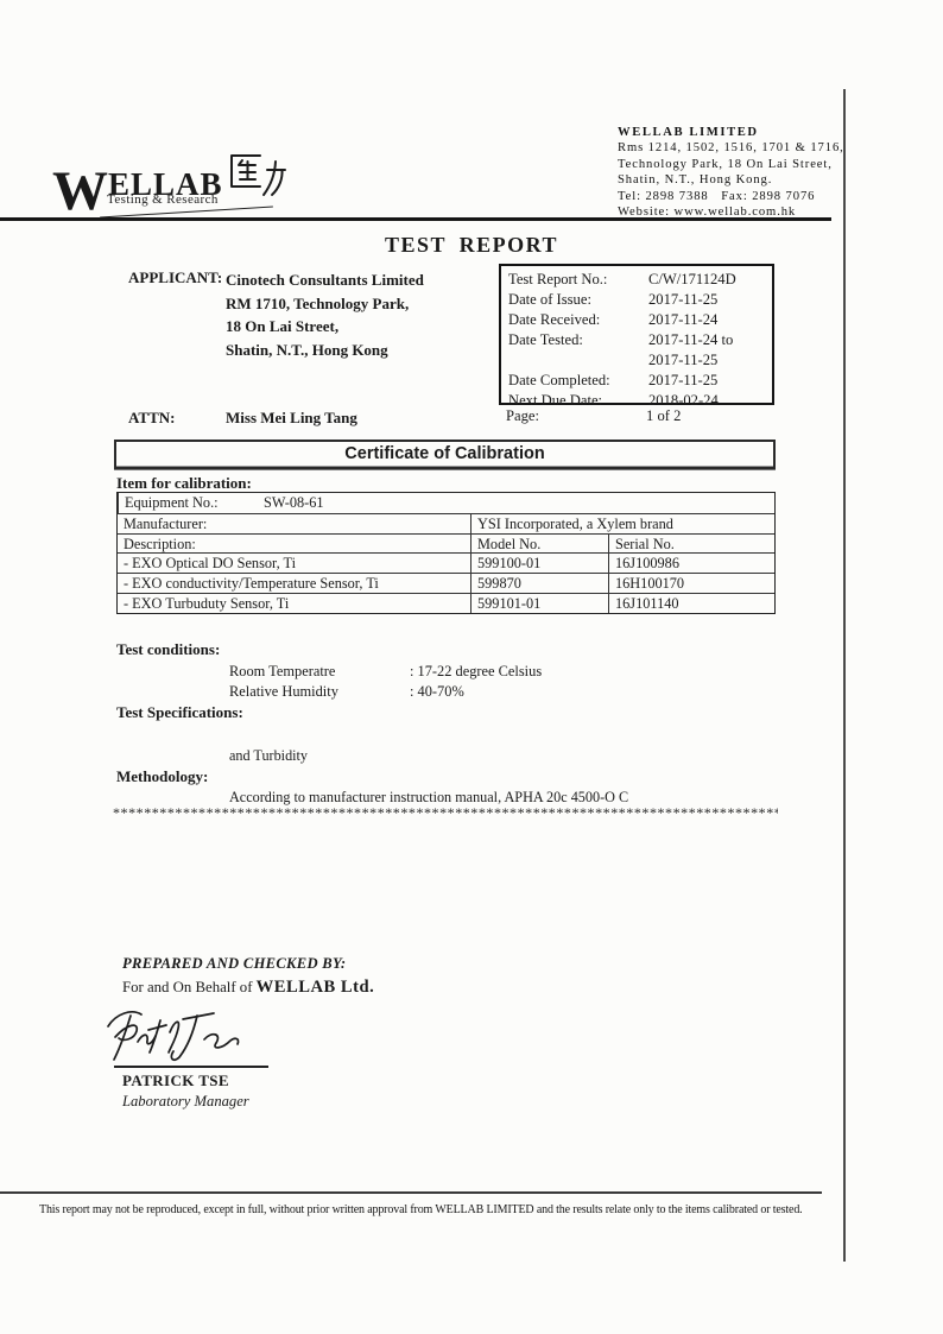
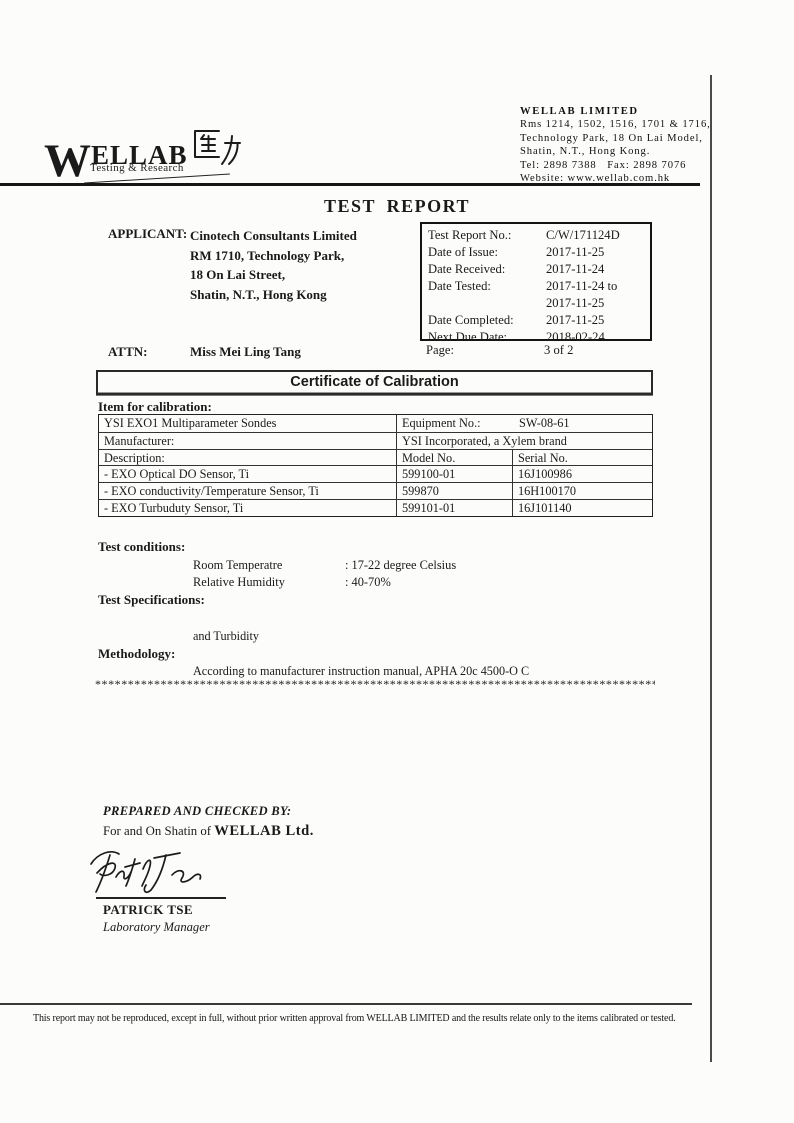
  WELLAB
  Testing & Research
  WELLAB LIMITED
  Rms 1214, 1502, 1516, 1701 & 1716,
- Technology Park, 18 On Lai Street,
+ Technology Park, 18 On Lai Model,
  Shatin, N.T., Hong Kong.
  Tel: 2898 7388 Fax: 2898 7076
  Website: www.wellab.com.hk
  TEST REPORT
  APPLICANT:
  Cinotech Consultants Limited
  RM 1710, Technology Park,
  18 On Lai Street,
  Shatin, N.T., Hong Kong
  Test Report No.:
  C/W/171124D
  Date of Issue:
  2017-11-25
  Date Received:
  2017-11-24
  Date Tested:
  2017-11-24 to
  2017-11-25
  Date Completed:
  2017-11-25
  Next Due Date:
  2018-02-24
  Page:
- 1 of 2
+ 3 of 2
  ATTN:
  Miss Mei Ling Tang
  Certificate of Calibration
  Item for calibration:
+ YSI EXO1 Multiparameter Sondes
  Equipment No.:
  SW-08-61
  Manufacturer:
  YSI Incorporated, a Xylem brand
  Description:
  Model No.
  Serial No.
  - EXO Optical DO Sensor, Ti
  599100-01
  16J100986
  - EXO conductivity/Temperature Sensor, Ti
  599870
  16H100170
  - EXO Turbuduty Sensor, Ti
  599101-01
  16J101140
  Test conditions:
  Room Temperatre
  : 17-22 degree Celsius
  Relative Humidity
  : 40-70%
  Test Specifications:
  and Turbidity
  Methodology:
  According to manufacturer instruction manual, APHA 20c 4500-O C
  *************************************************************************************
  PREPARED AND CHECKED BY:
- For and On Behalf of WELLAB Ltd.
+ For and On Shatin of WELLAB Ltd.
  PATRICK TSE
  Laboratory Manager
  This report may not be reproduced, except in full, without prior written approval from WELLAB LIMITED and the results relate only to the items calibrated or tested.
